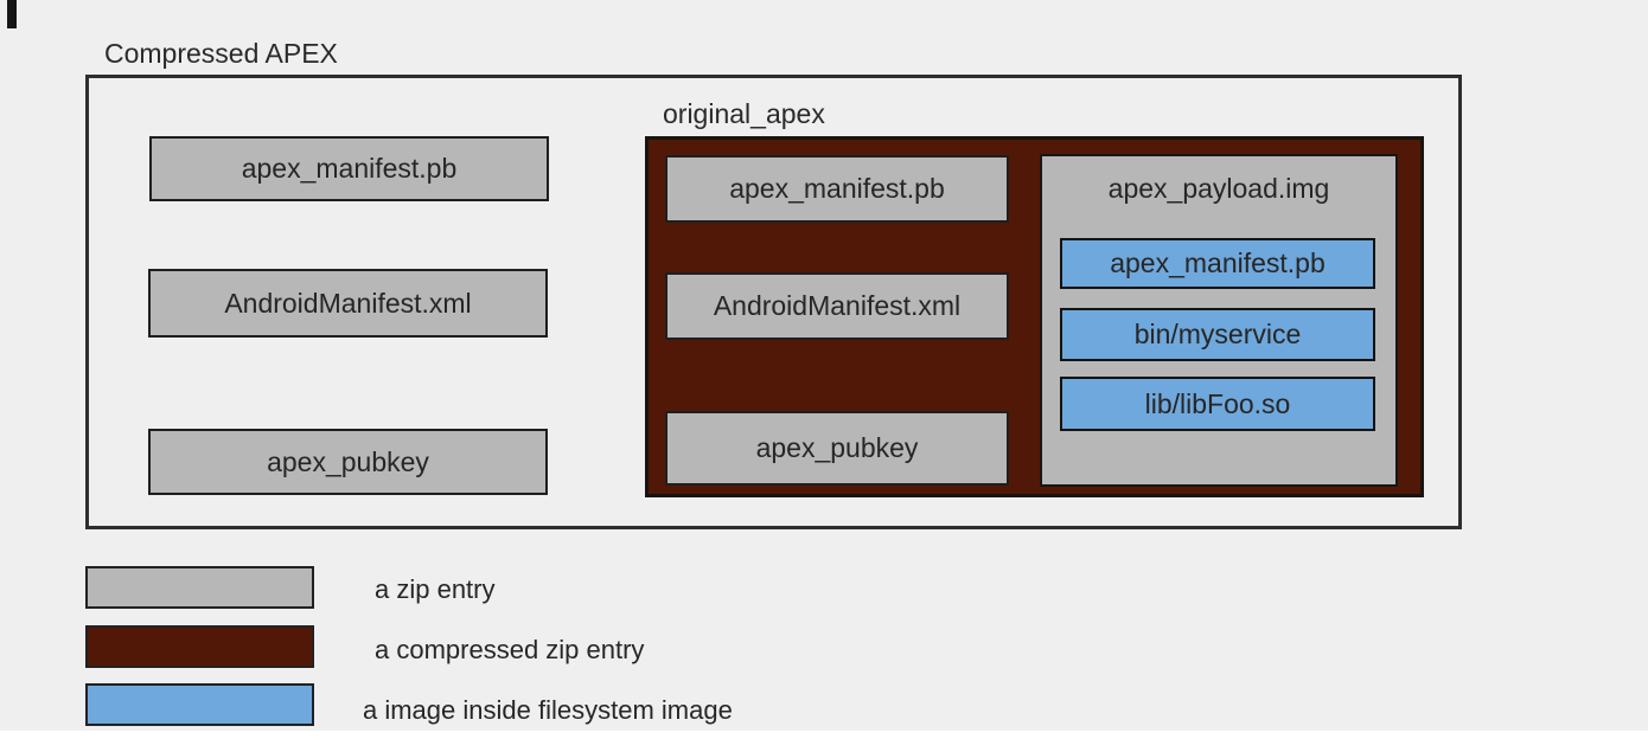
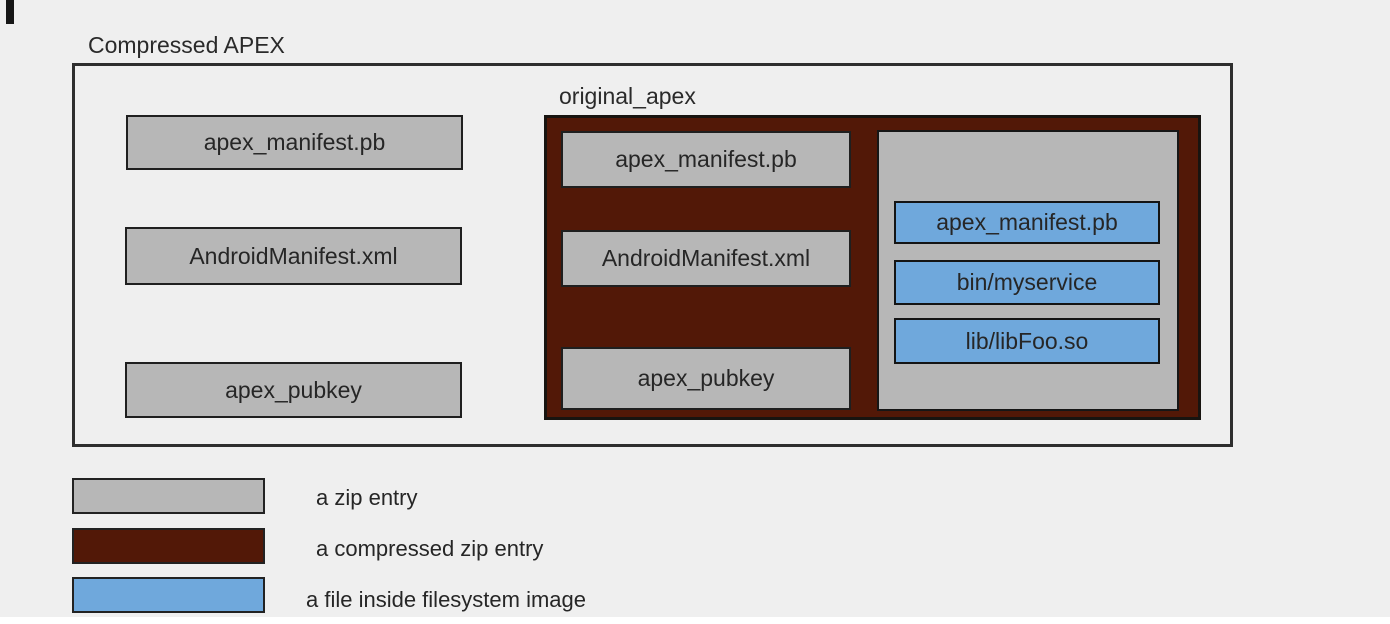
  Compressed APEX
  apex_manifest.pb
  AndroidManifest.xml
  apex_pubkey
  original_apex
  apex_manifest.pb
  AndroidManifest.xml
  apex_pubkey
- apex_payload.img
  apex_manifest.pb
  bin/myservice
  lib/libFoo.so
  a zip entry
  a compressed zip entry
- a image inside filesystem image
+ a file inside filesystem image
